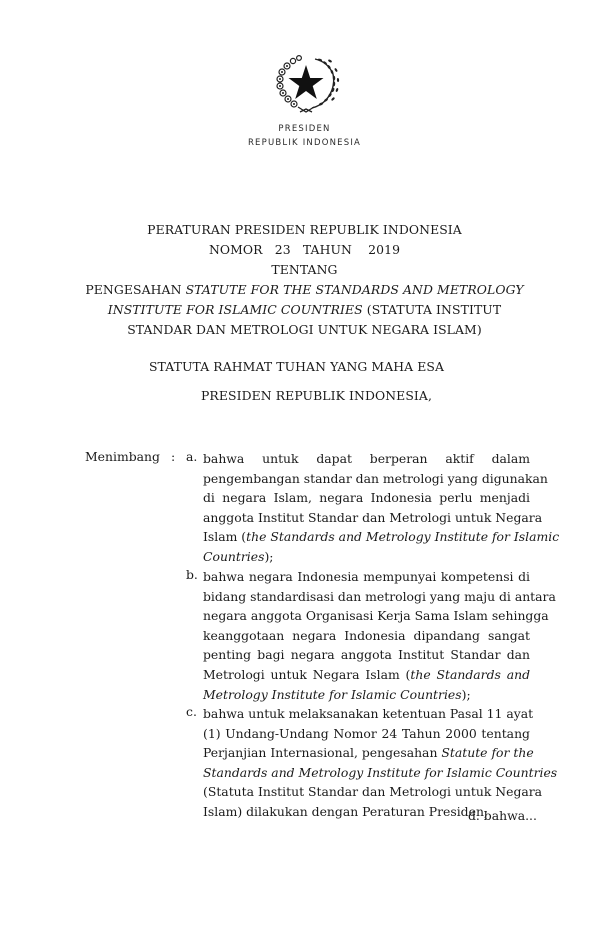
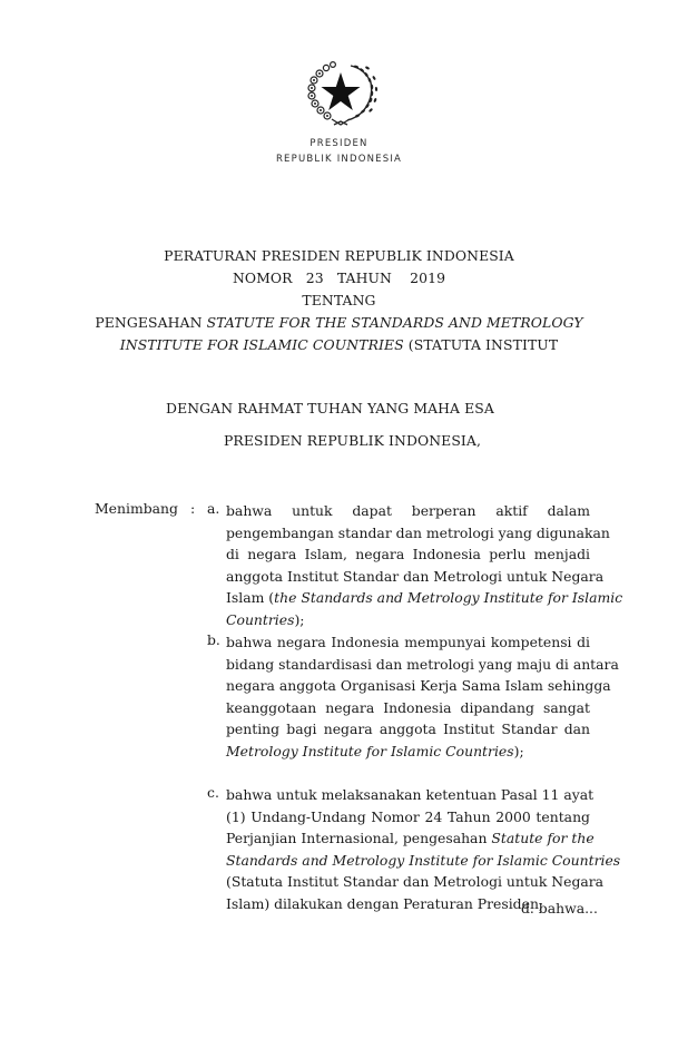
  PRESIDEN
  REPUBLIK INDONESIA
  PERATURAN PRESIDEN REPUBLIK INDONESIA
  NOMOR 23 TAHUN 2019
  TENTANG
  PENGESAHAN STATUTE FOR THE STANDARDS AND METROLOGY
  INSTITUTE FOR ISLAMIC COUNTRIES (STATUTA INSTITUT
- STANDAR DAN METROLOGI UNTUK NEGARA ISLAM)
- STATUTA RAHMAT TUHAN YANG MAHA ESA
+ DENGAN RAHMAT TUHAN YANG MAHA ESA
  PRESIDEN REPUBLIK INDONESIA,
  Menimbang
  :
  a.
  bahwa untuk dapat berperan aktif dalam
  pengembangan standar dan metrologi yang digunakan
  di negara Islam, negara Indonesia perlu menjadi
  anggota Institut Standar dan Metrologi untuk Negara
  Islam (the Standards and Metrology Institute for Islamic
  Countries);
  b.
  bahwa negara Indonesia mempunyai kompetensi di
  bidang standardisasi dan metrologi yang maju di antara
  negara anggota Organisasi Kerja Sama Islam sehingga
  keanggotaan negara Indonesia dipandang sangat
  penting bagi negara anggota Institut Standar dan
- Metrologi untuk Negara Islam (the Standards and
  Metrology Institute for Islamic Countries);
  c.
  bahwa untuk melaksanakan ketentuan Pasal 11 ayat
  (1) Undang-Undang Nomor 24 Tahun 2000 tentang
  Perjanjian Internasional, pengesahan Statute for the
  Standards and Metrology Institute for Islamic Countries
  (Statuta Institut Standar dan Metrologi untuk Negara
  Islam) dilakukan dengan Peraturan Presiden;
  d. bahwa...
